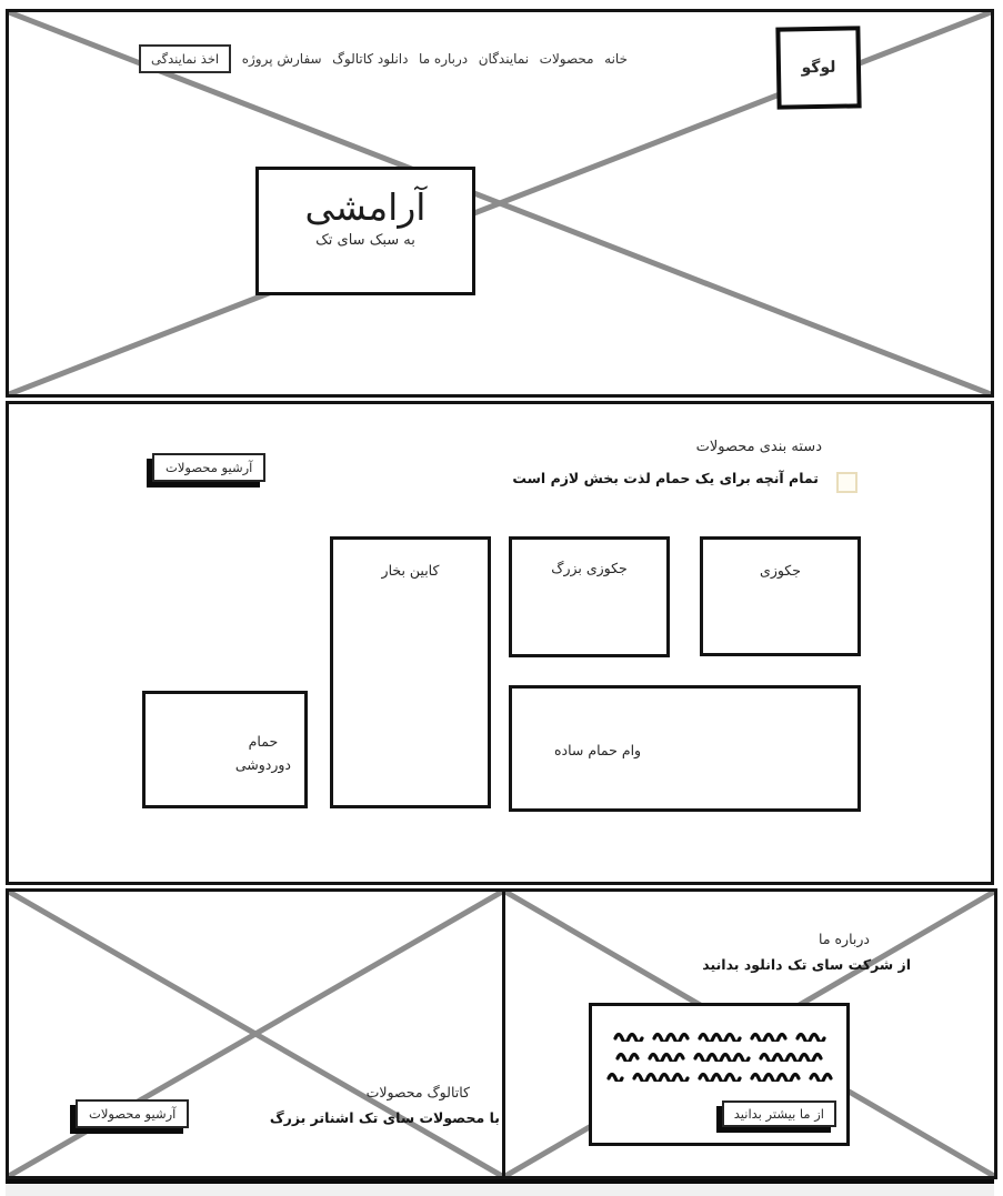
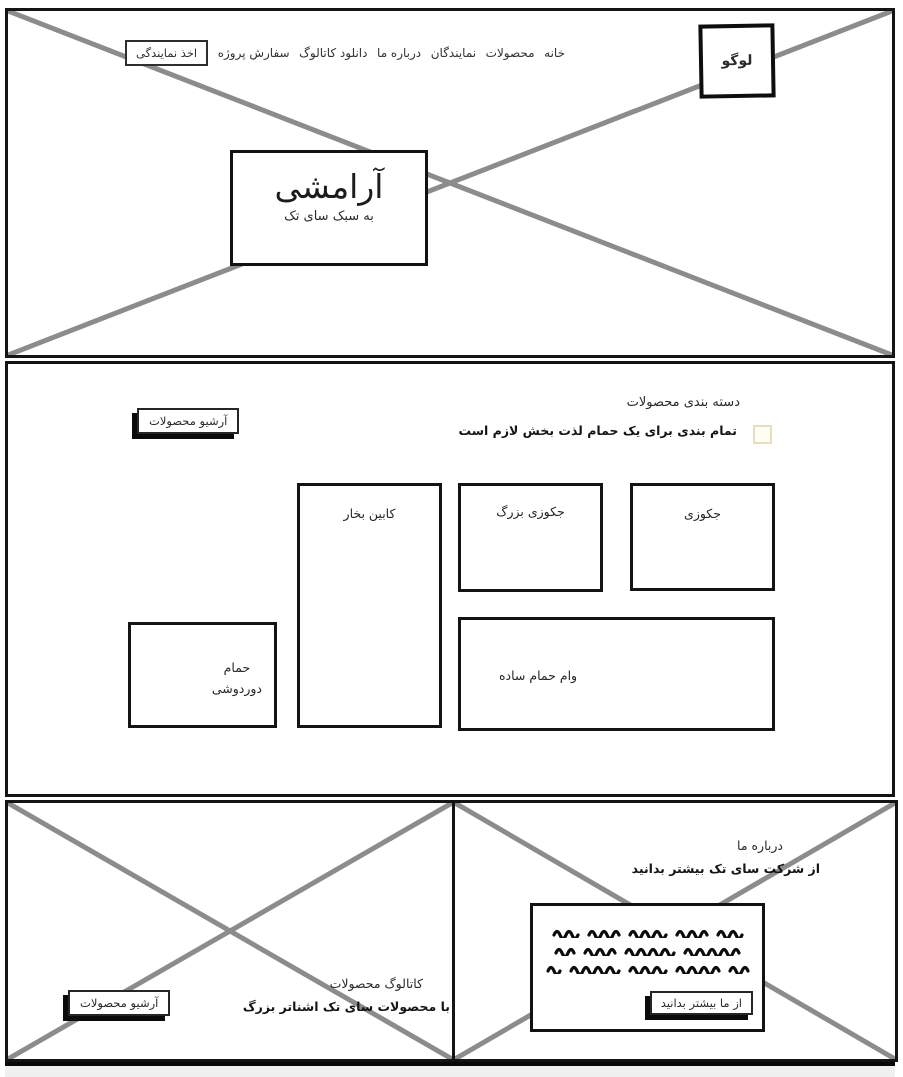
  خانه
  محصولات
  نمایندگان
  درباره ما
  دانلود کاتالوگ
  سفارش پروژه
  اخذ نمایندگی
  لوگو
  آرامشی
  به سبک سای تک
  دسته بندی محصولات
- تمام آنچه برای یک حمام لذت بخش لازم است
+ تمام بندی برای یک حمام لذت بخش لازم است
  آرشیو محصولات
  جکوزی
  جکوزی بزرگ
  کابین بخار
  وام حمام ساده
  حمام
  دوردوشی
  کاتالوگ محصولات
  با محصولات سای تک اشناتر بزرگ
  آرشیو محصولات
  درباره ما
- از شرکت سای تک دانلود بدانید
+ از شرکت سای تک بیشتر بدانید
  از ما بیشتر بدانید
